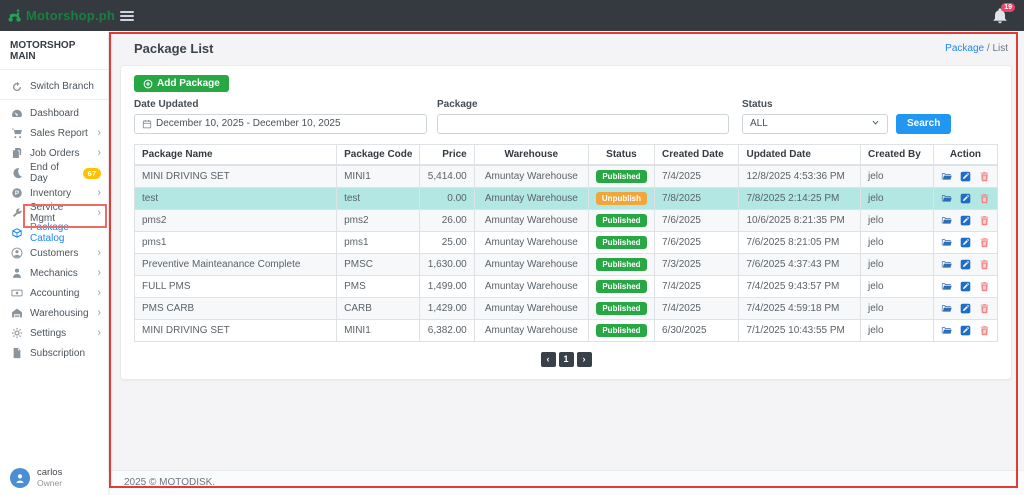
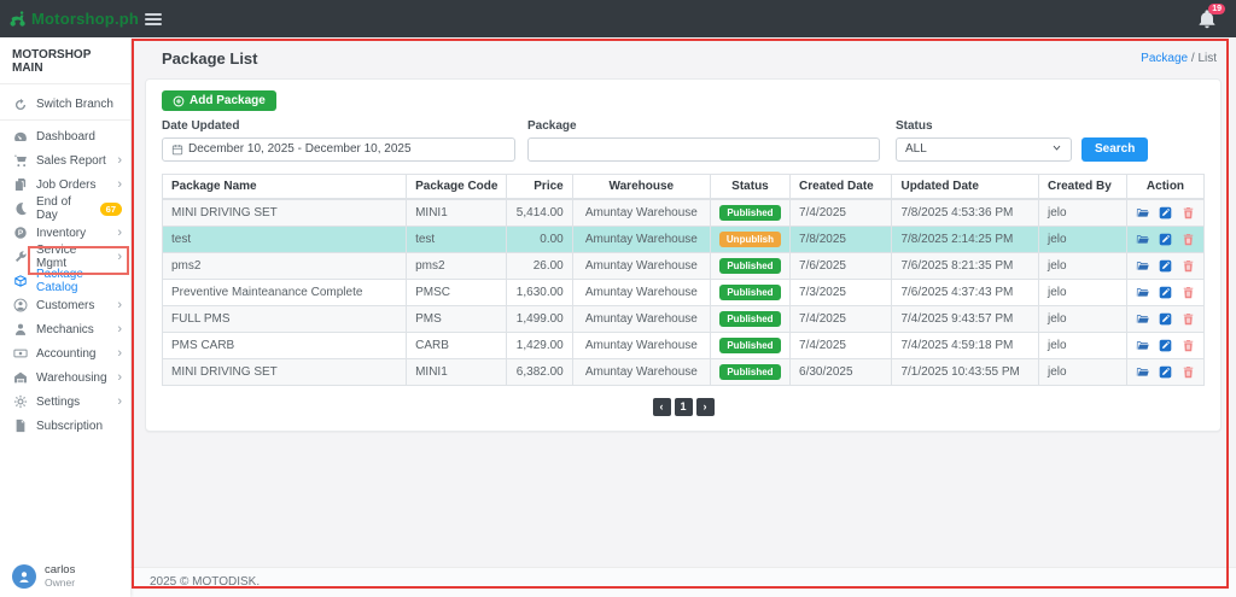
  Motorshop.ph
  MOTORSHOP MAIN
  Switch Branch
  Dashboard
  Sales Report
  ›
  Job Orders
  ›
  End of Day
  67
  Inventory
  ›
  Service Mgmt
  ›
  Package Catalog
  Customers
  ›
  Mechanics
  ›
  Accounting
  ›
  Warehousing
  ›
  Settings
  ›
  Subscription
  carlos
  Owner
  Package List
  Package / List
  Add Package
  Date Updated
  December 10, 2025 - December 10, 2025
  Package
  Status
  ALL
  Search
  Package Name	Package Code	Price	Warehouse	Status	Created Date	Updated Date	Created By	Action
- MINI DRIVING SET	MINI1	5,414.00	Amuntay Warehouse	Published	7/4/2025	12/8/2025 4:53:36 PM	jelo
+ MINI DRIVING SET	MINI1	5,414.00	Amuntay Warehouse	Published	7/4/2025	7/8/2025 4:53:36 PM	jelo
  test	test	0.00	Amuntay Warehouse	Unpublish	7/8/2025	7/8/2025 2:14:25 PM	jelo
- pms2	pms2	26.00	Amuntay Warehouse	Published	7/6/2025	10/6/2025 8:21:35 PM	jelo
+ pms2	pms2	26.00	Amuntay Warehouse	Published	7/6/2025	7/6/2025 8:21:35 PM	jelo
- pms1	pms1	25.00	Amuntay Warehouse	Published	7/6/2025	7/6/2025 8:21:05 PM	jelo
  Preventive Mainteanance Complete	PMSC	1,630.00	Amuntay Warehouse	Published	7/3/2025	7/6/2025 4:37:43 PM	jelo
  FULL PMS	PMS	1,499.00	Amuntay Warehouse	Published	7/4/2025	7/4/2025 9:43:57 PM	jelo
  PMS CARB	CARB	1,429.00	Amuntay Warehouse	Published	7/4/2025	7/4/2025 4:59:18 PM	jelo
  MINI DRIVING SET	MINI1	6,382.00	Amuntay Warehouse	Published	6/30/2025	7/1/2025 10:43:55 PM	jelo
  ‹
  1
  ›
  2025 © MOTODISK.
